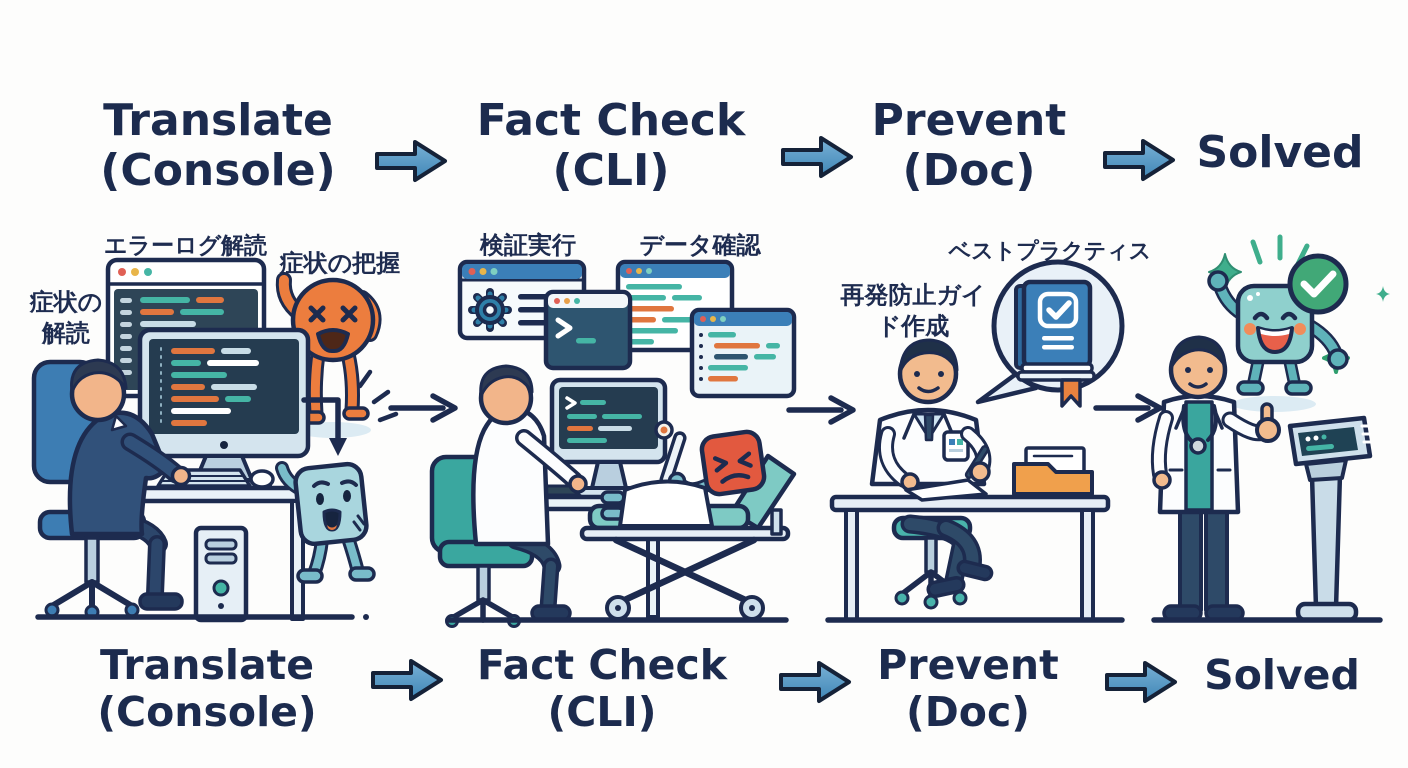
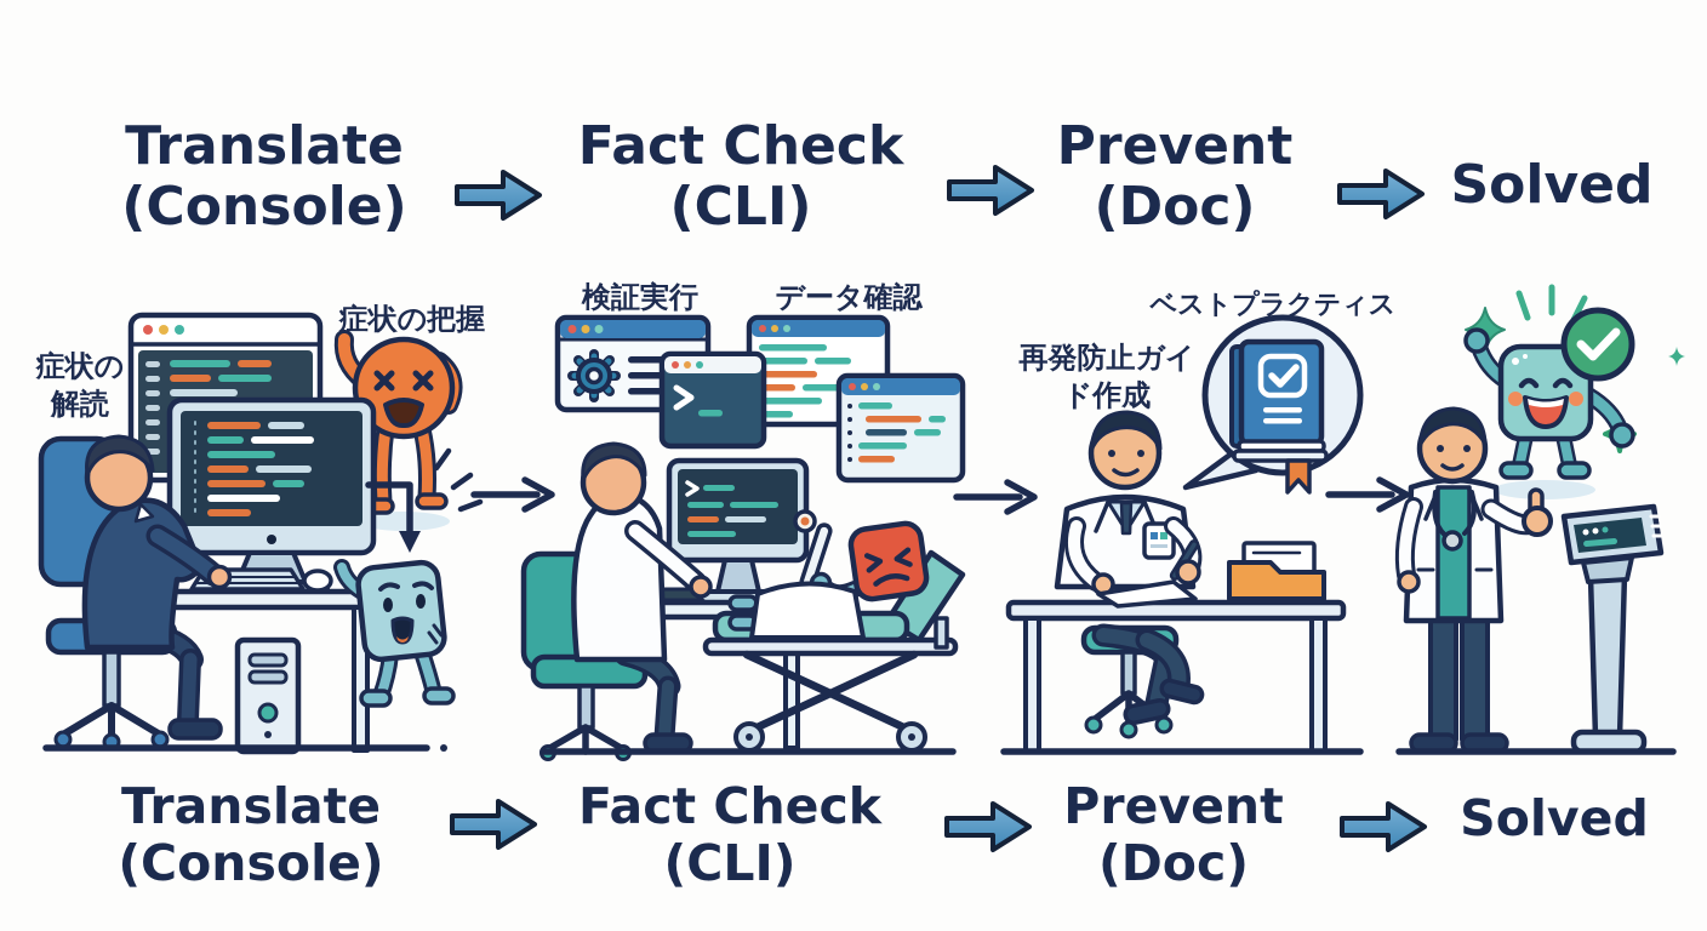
  Translate
  (Console)
  Fact Check
  (CLI)
  Prevent
  (Doc)
  Solved
- エラーログ解読
  症状の把握
  症状の
  解読
  検証実行
  データ確認
  ベストプラクティス
  再発防止ガイ
  ド作成
  Translate
  (Console)
  Fact Check
  (CLI)
  Prevent
  (Doc)
  Solved
